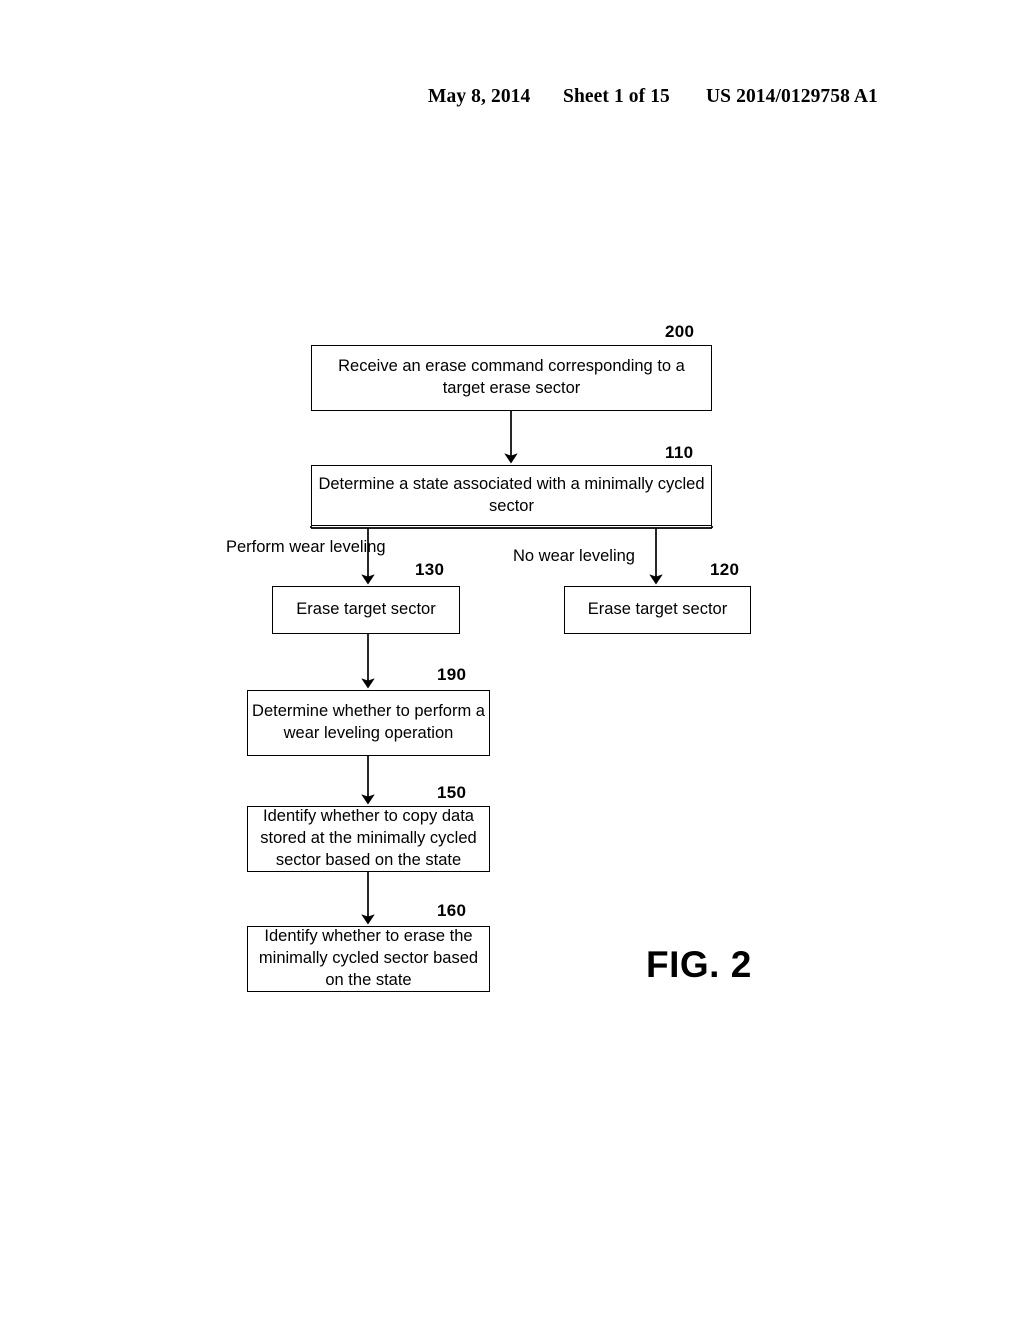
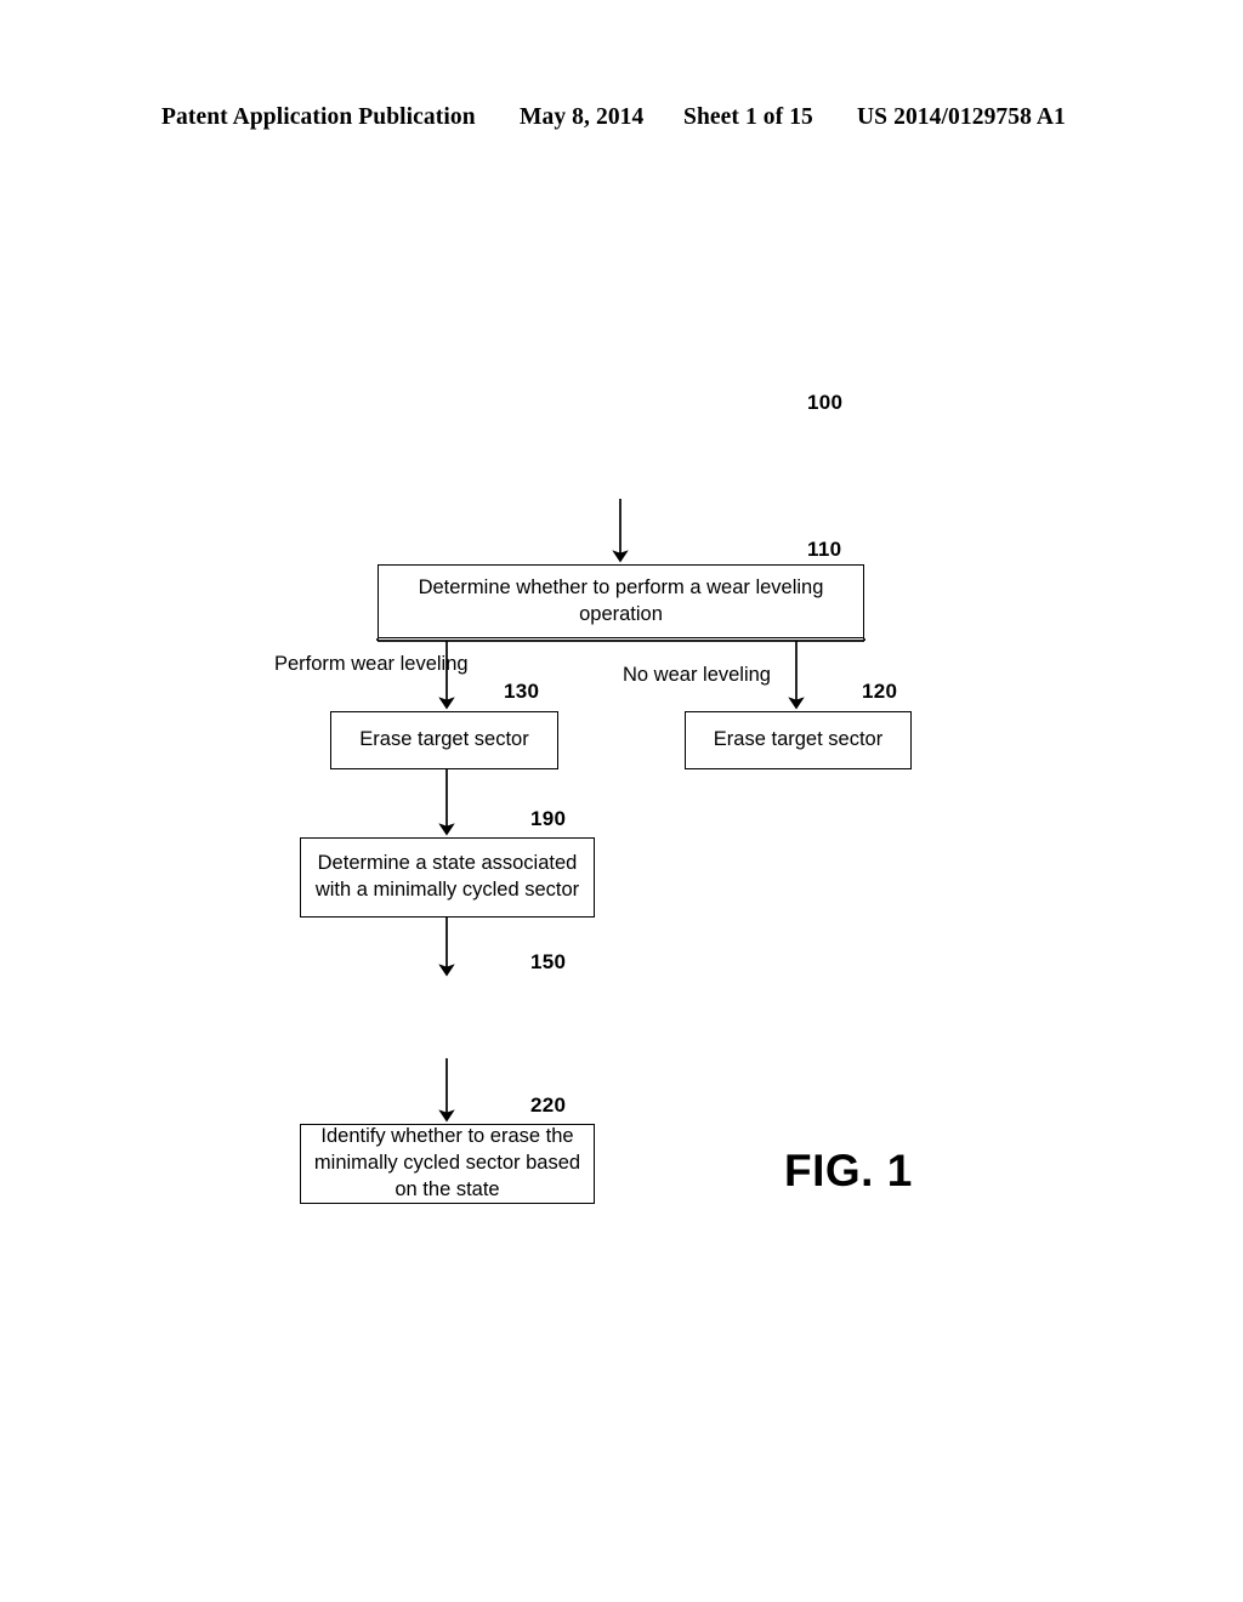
+ Patent Application Publication
  May 8, 2014
  Sheet 1 of 15
  US 2014/0129758 A1
- Receive an erase command corresponding to a target erase sector
- Determine a state associated with a minimally cycled sector
+ Determine whether to perform a wear leveling operation
  Erase target sector
  Erase target sector
- Determine whether to perform a wear leveling operation
+ Determine a state associated with a minimally cycled sector
- Identify whether to copy data stored at the minimally cycled sector based on the state
  Identify whether to erase the minimally cycled sector based on the state
- 200
+ 100
  110
  130
  120
  190
  150
- 160
+ 220
  Perform wear leveling
  No wear leveling
- FIG. 2
+ FIG. 1
